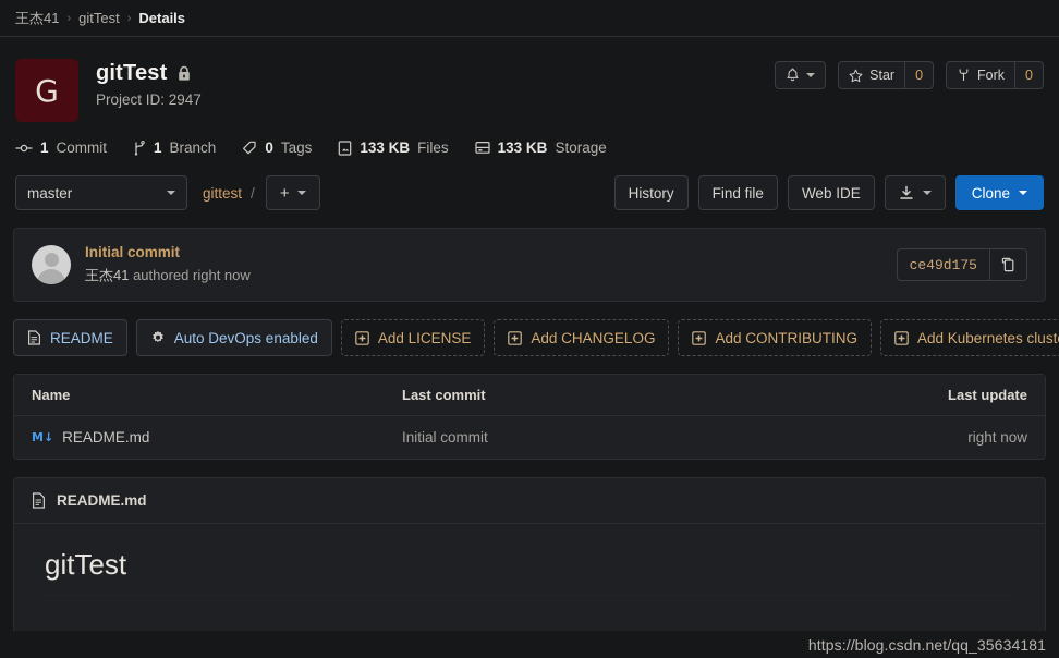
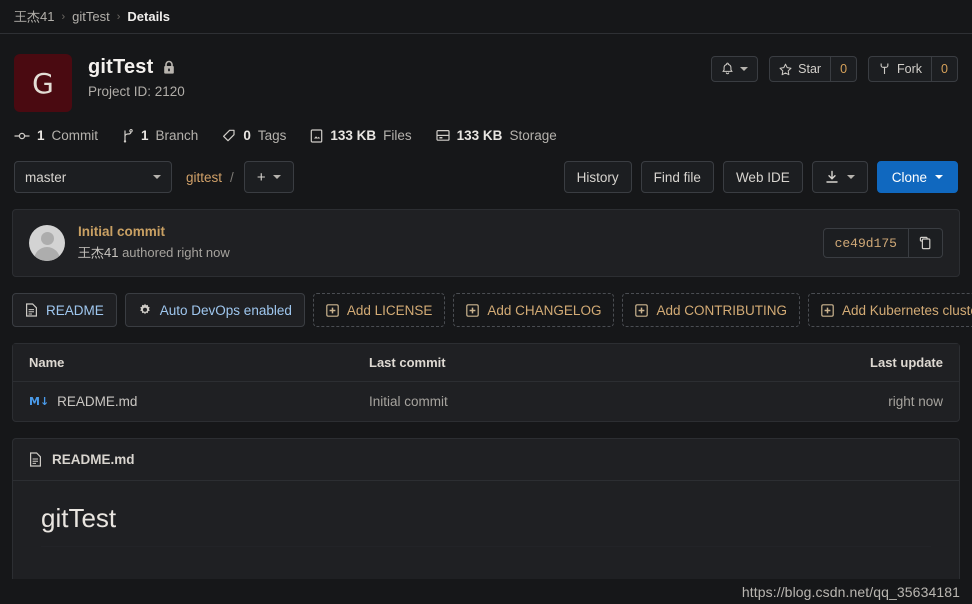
  王杰41
  ›
  gitTest
  ›
  Details
  G
  gitTest
- Project ID: 2947
+ Project ID: 2120
  Star
  0
  Fork
  0
  1
  Commit
  1
  Branch
  0
  Tags
  133 KB
  Files
  133 KB
  Storage
  master
  gittest
  /
  +
  History
  Find file
  Web IDE
  Clone
  Initial commit
  王杰41 authored right now
  ce49d175
  README
  Auto DevOps enabled
  Add LICENSE
  Add CHANGELOG
  Add CONTRIBUTING
  Add Kubernetes clust
  Name
  Last commit
  Last update
  M↓
  README.md
  Initial commit
  right now
  README.md
  gitTest
  https://blog.csdn.net/qq_35634181
